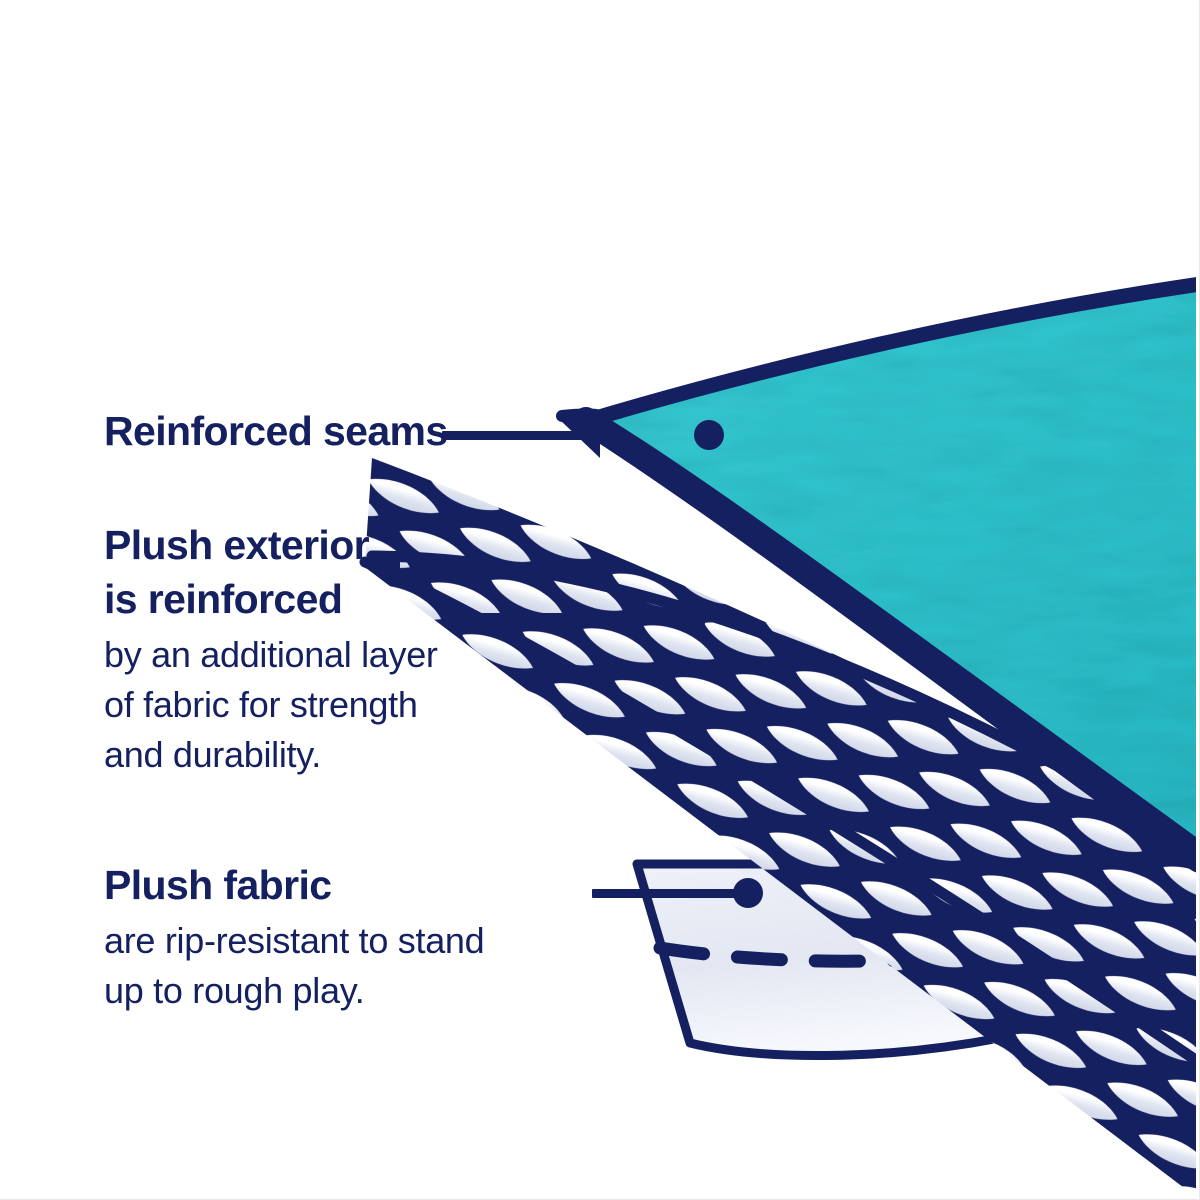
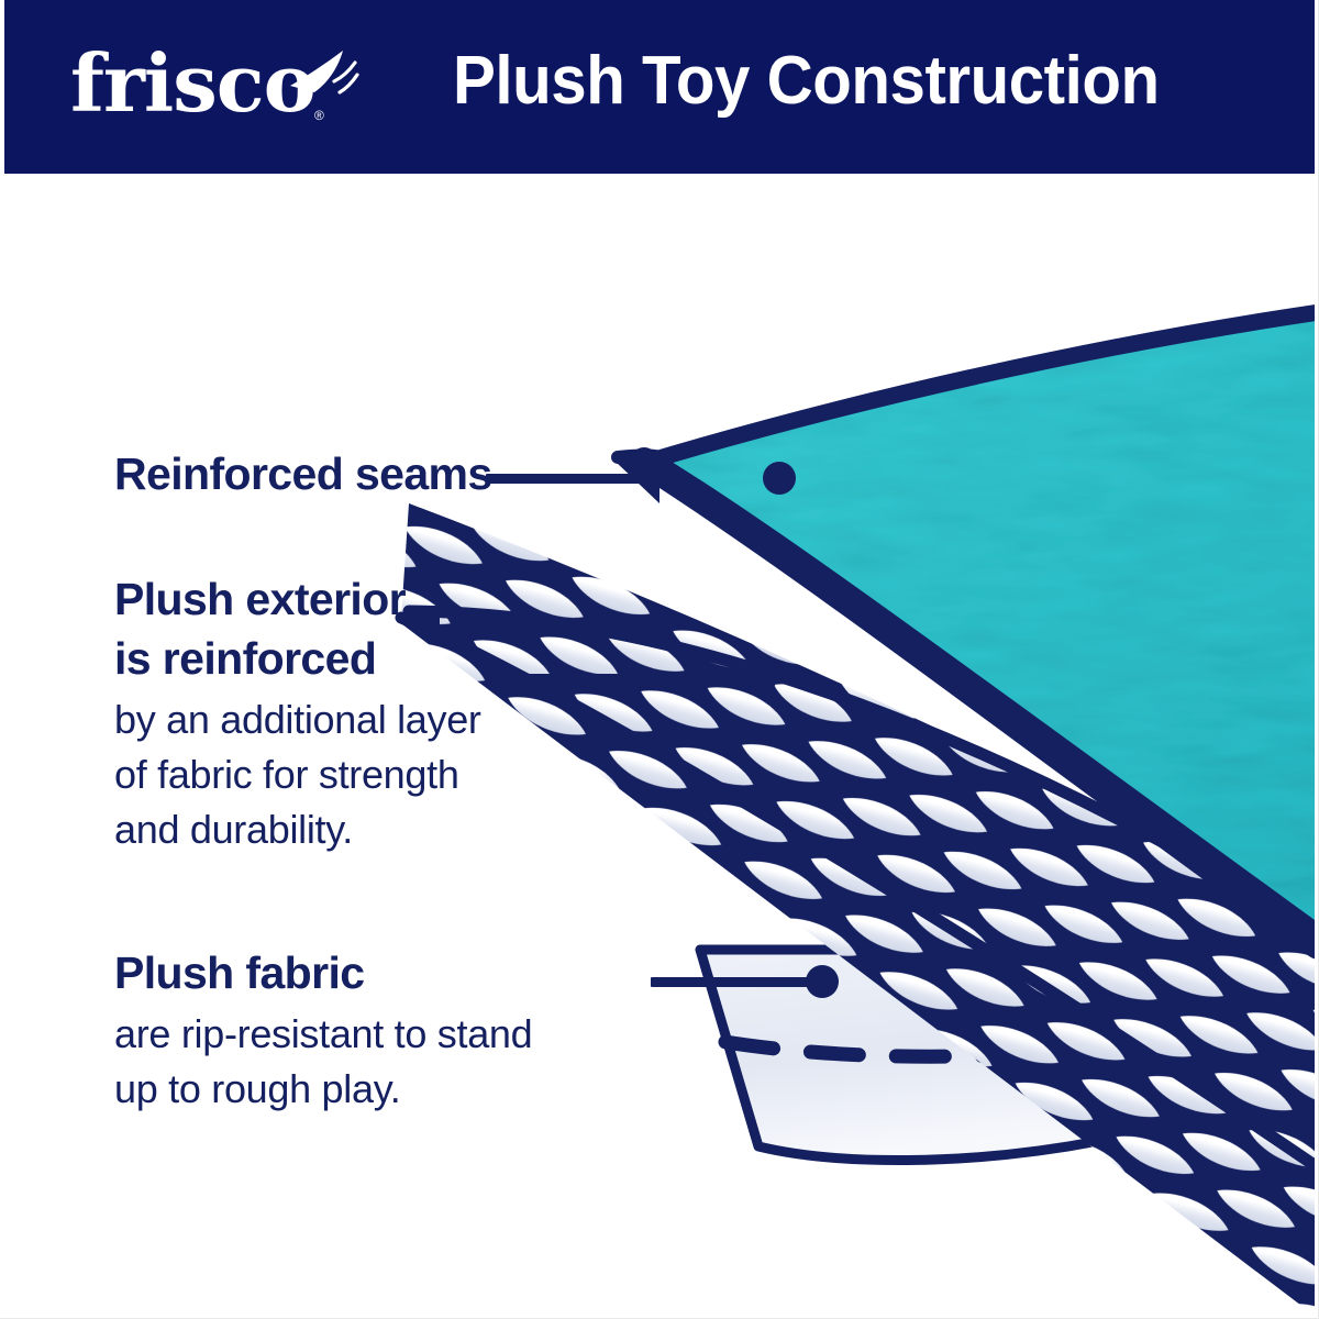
+ frisco
+ ®
+ Plush Toy Construction
  Reinforced seams
  Plush exterior
  is reinforced
  by an additional layer
  of fabric for strength
  and durability.
  Plush fabric
  are rip-resistant to stand
  up to rough play.
